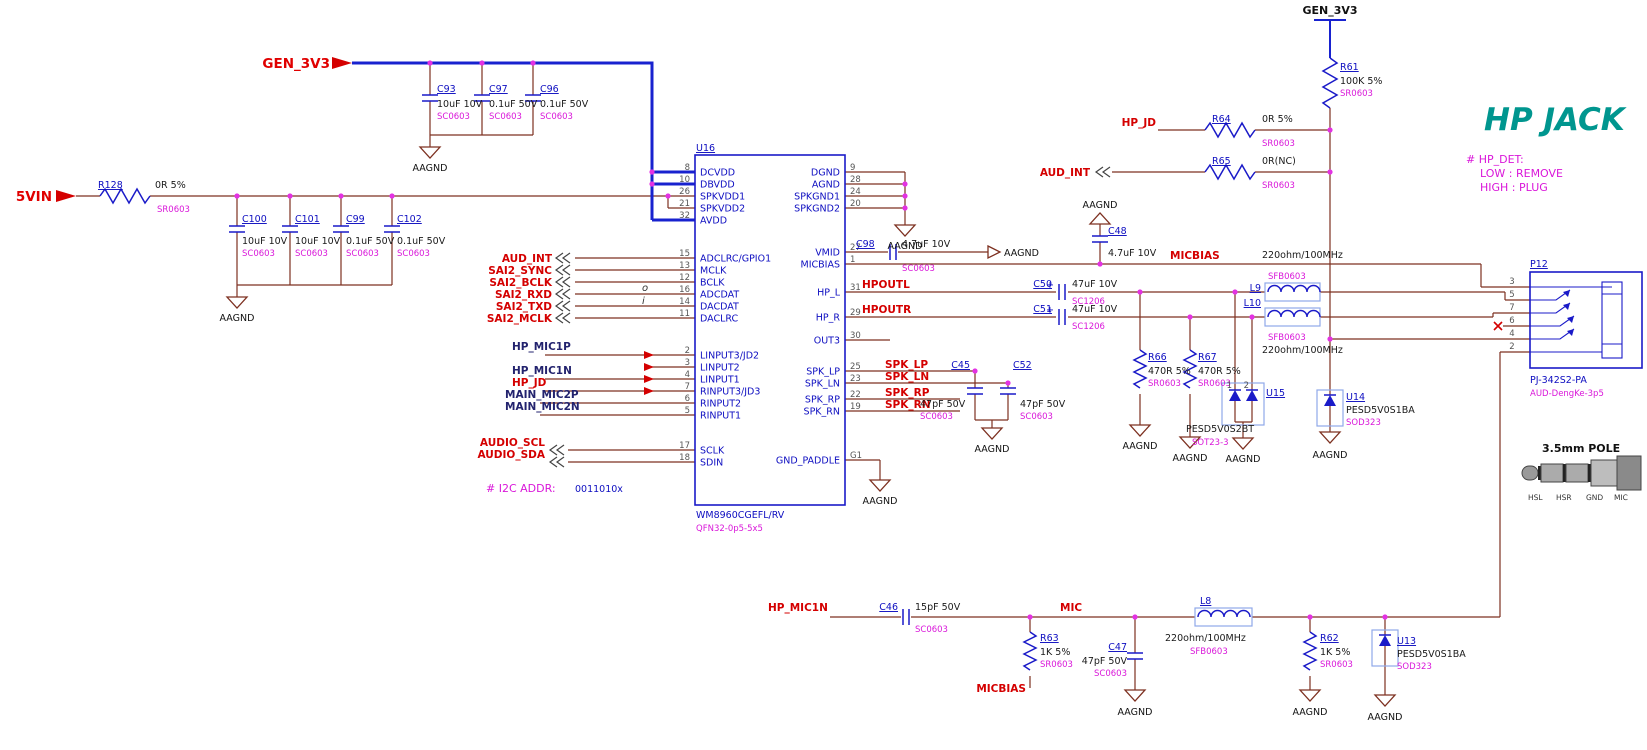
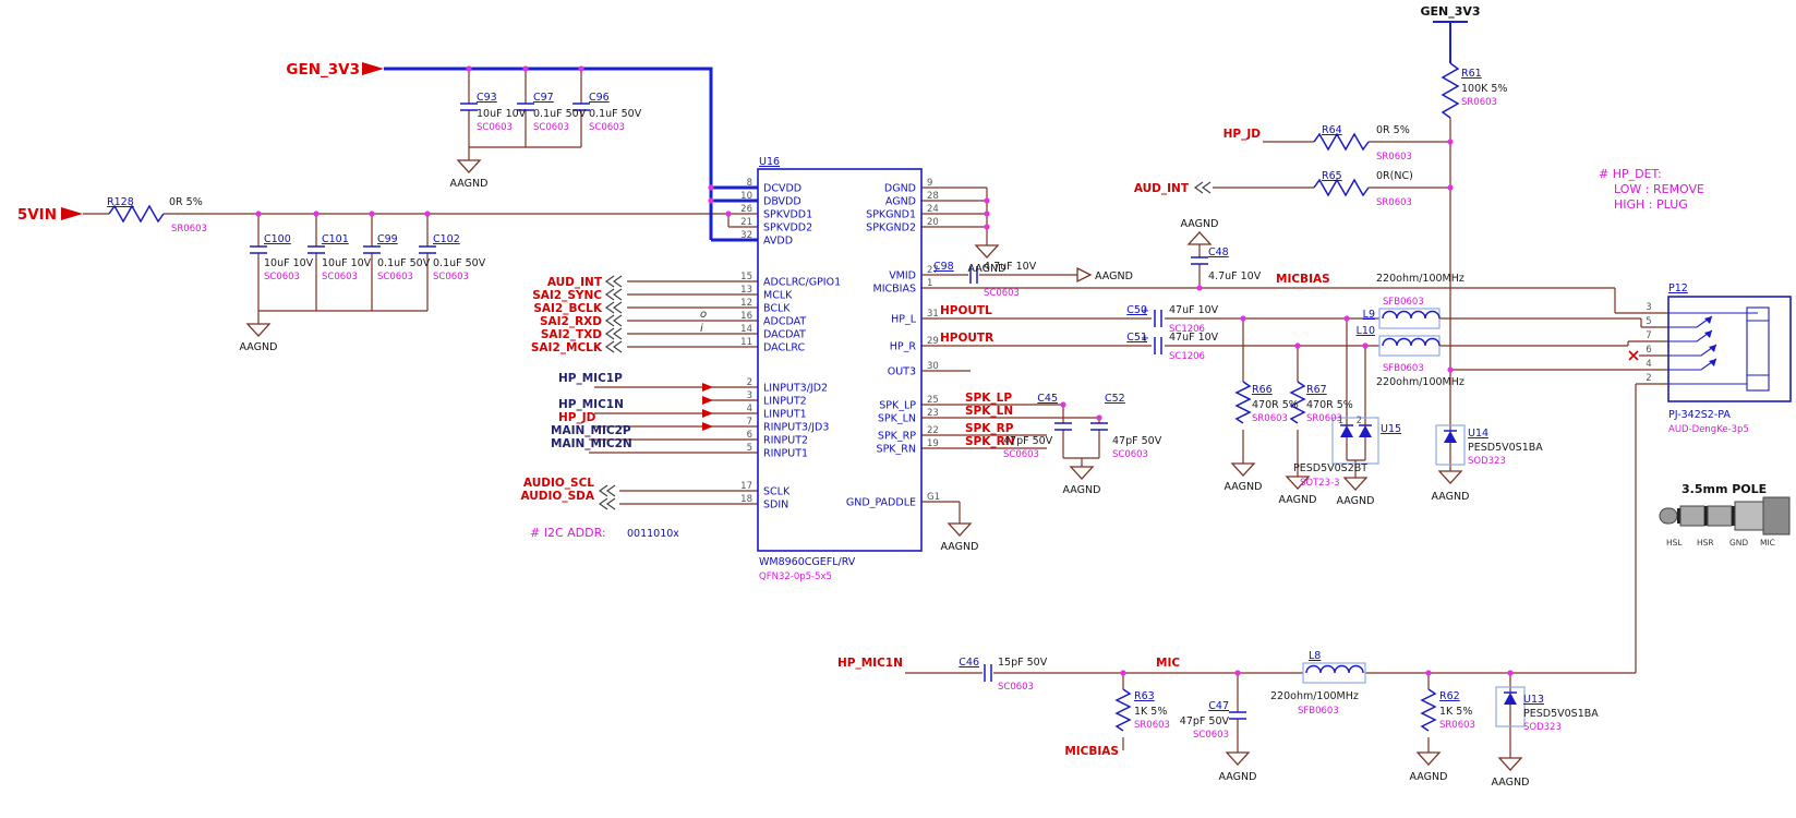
- HP JACK
  # HP_DET:
  LOW : REMOVE
  HIGH : PLUG
  # I2C ADDR:
  0011010x
  3.5mm POLE
  HSL
  HSR
  GND
  MIC
  GEN_3V3
  5VIN
  GEN_3V3
  C93
  10uF 10V
  SC0603
  C97
  0.1uF 50V
  SC0603
  C96
  0.1uF 50V
  SC0603
  AAGND
  R128
  0R 5%
  SR0603
  C100
  10uF 10V
  SC0603
  C101
  10uF 10V
  SC0603
  C99
  0.1uF 50V
  SC0603
  C102
  0.1uF 50V
  SC0603
  AAGND
  U16
  WM8960CGEFL/RV
  QFN32-0p5-5x5
  o
  i
  8
  DCVDD
  10
  DBVDD
  26
  SPKVDD1
  21
  SPKVDD2
  32
  AVDD
  15
  ADCLRC/GPIO1
  13
  MCLK
  12
  BCLK
  16
  ADCDAT
  14
  DACDAT
  11
  DACLRC
  2
  LINPUT3/JD2
  3
  LINPUT2
  4
  LINPUT1
  7
  RINPUT3/JD3
  6
  RINPUT2
  5
  RINPUT1
  17
  SCLK
  18
  SDIN
  9
  DGND
  28
  AGND
  24
  SPKGND1
  20
  SPKGND2
  27
  VMID
  1
  MICBIAS
  31
  HP_L
  29
  HP_R
  30
  OUT3
  25
  SPK_LP
  23
  SPK_LN
  22
  SPK_RP
  19
  SPK_RN
  G1
  GND_PADDLE
  AUD_INT
  SAI2_SYNC
  SAI2_BCLK
  SAI2_RXD
  SAI2_TXD
  SAI2_MCLK
  HP_MIC1P
  HP_MIC1N
  HP_JD
  MAIN_MIC2P
  MAIN_MIC2N
  AUDIO_SCL
  AUDIO_SDA
  AAGND
  C98
  4.7uF 10V
  SC0603
  AAGND
  AAGND
  C48
  4.7uF 10V
  MICBIAS
  HPOUTL
  HPOUTR
  C50
  47uF 10V
  SC1206
  +
  C51
  47uF 10V
  SC1206
  +
  220ohm/100MHz
  SFB0603
  L9
  L10
  SFB0603
  220ohm/100MHz
  R66
  470R 5%
  SR0603
  R67
  470R 5%
  SR0603
  SPK_LP
  SPK_LN
  SPK_RP
  SPK_RN
  C45
  C52
  47pF 50V
  SC0603
  47pF 50V
  SC0603
  AAGND
  AAGND
  AAGND
  1
  2
  U15
  PESD5V0S2BT
  SOT23-3
  AAGND
  U14
  PESD5V0S1BA
  SOD323
  AAGND
  AAGND
  R61
  100K 5%
  SR0603
  HP_JD
  R64
  0R 5%
  SR0603
  AUD_INT
  R65
  0R(NC)
  SR0603
  P12
  3
  5
  7
  6
  4
  2
  PJ-342S2-PA
  AUD-DengKe-3p5
  HP_MIC1N
  C46
  15pF 50V
  SC0603
  MIC
  R63
  1K 5%
  SR0603
  MICBIAS
  C47
  47pF 50V
  SC0603
  L8
  220ohm/100MHz
  SFB0603
  R62
  1K 5%
  SR0603
  U13
  PESD5V0S1BA
  SOD323
  AAGND
  AAGND
  AAGND
